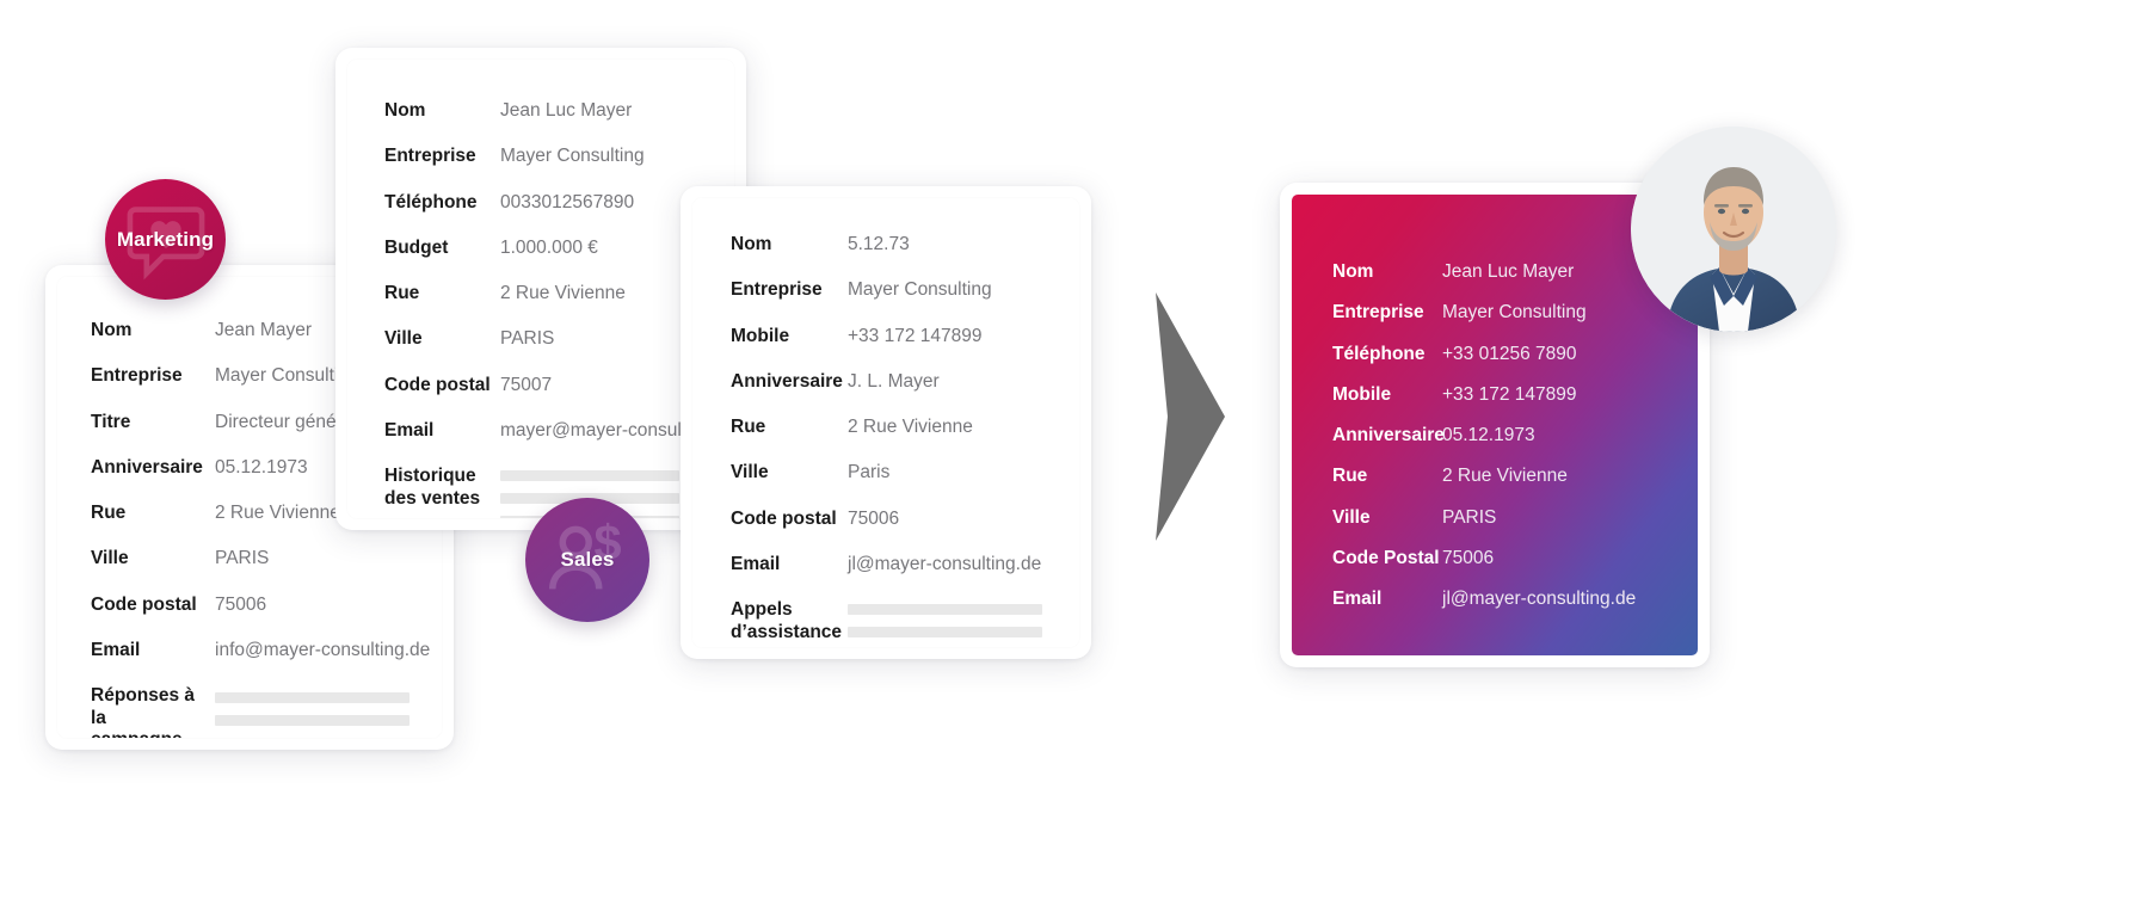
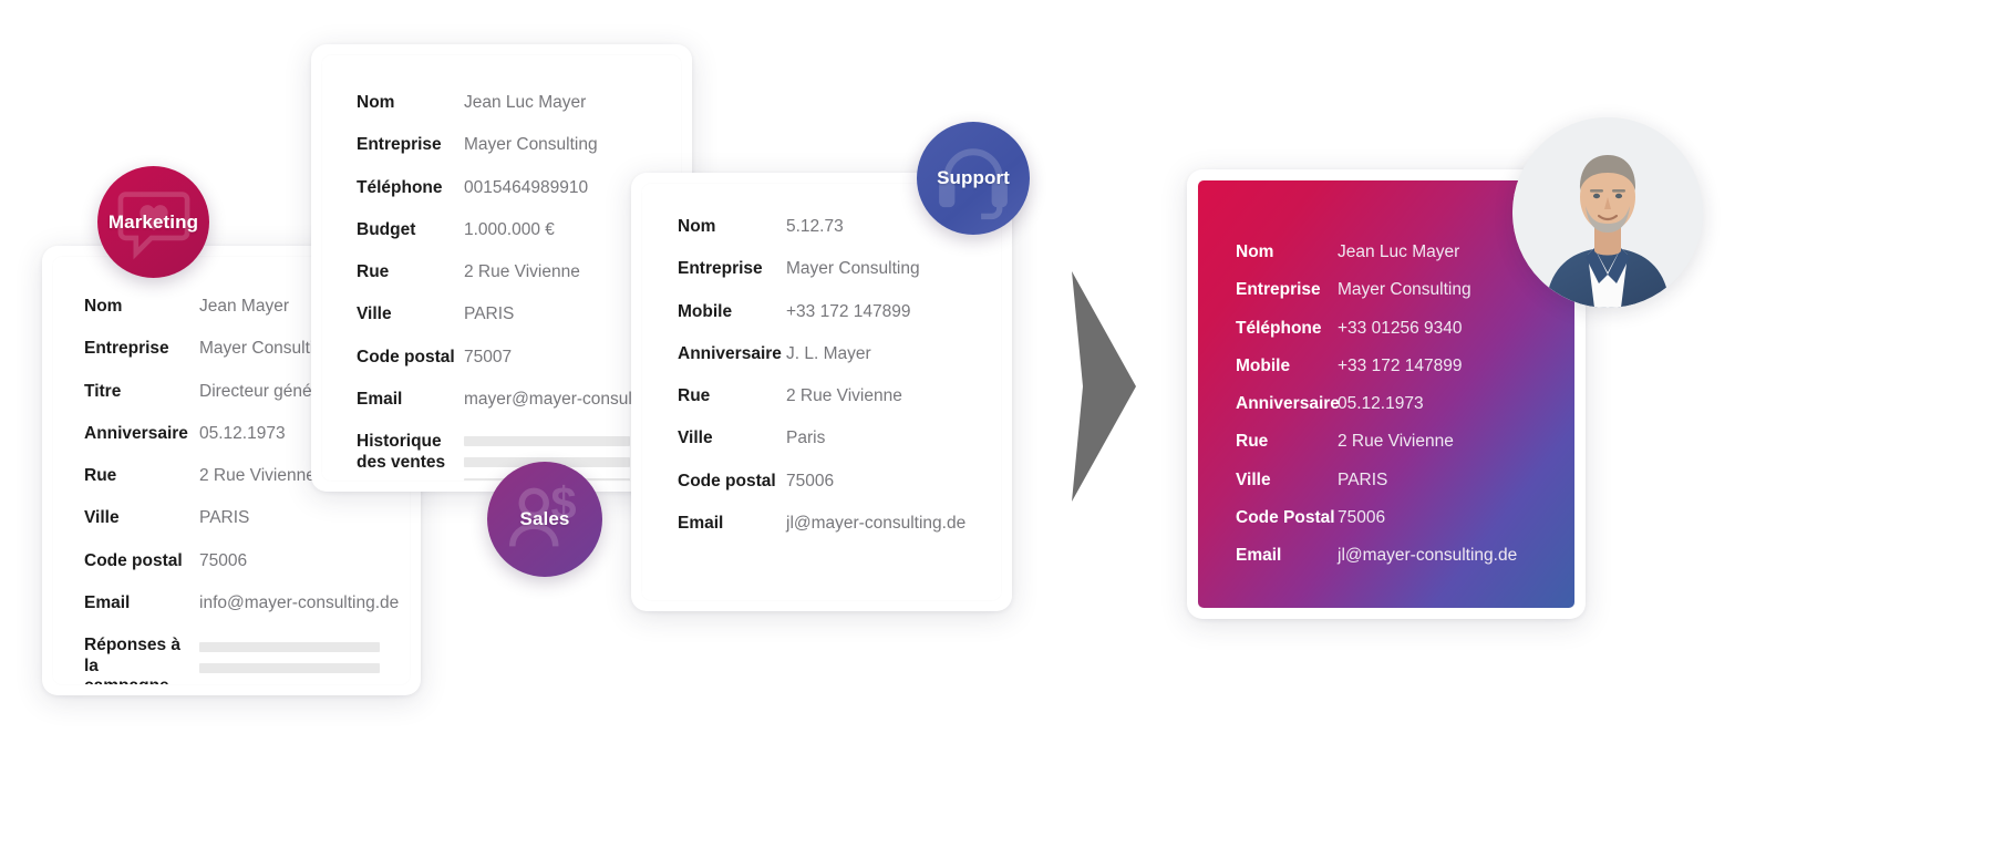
  Nom
  Jean Mayer
  Entreprise
  Mayer Consult
  Titre
  Directeur géné
  Anniversaire
  05.12.1973
  Rue
  2 Rue Vivienn
  Ville
  PARIS
  Code postal
  75006
  Email
  info@mayer-consulting.de
  Réponses à la
  Nom
  Jean Luc Mayer
  Entreprise
  Mayer Consulting
  Téléphone
- 0033012567890
+ 0015464989910
  Budget
  1.000.000 €
  Rue
  2 Rue Vivienne
  Ville
  PARIS
  Code postal
  75007
  Email
  Historique
  des ventes
  Nom
  5.12.73
  Entreprise
  Mayer Consulting
  Mobile
  +33 172 147899
  Anniversaire
  J. L. Mayer
  Rue
  2 Rue Vivienne
  Ville
  Paris
  Code postal
  75006
  Email
  jl@mayer-consulting.de
- Appels
- d’assistance
  Nom
  Jean Luc Mayer
  Entreprise
  Mayer Consulting
  Téléphone
- +33 01256 7890
+ +33 01256 9340
  Mobile
  +33 172 147899
  Anniversaire
  05.12.1973
  Rue
  2 Rue Vivienne
  Ville
  PARIS
  Code Postal
  75006
  Email
  jl@mayer-consulting.de
  Marketing
  $
  Sales
+ Support
